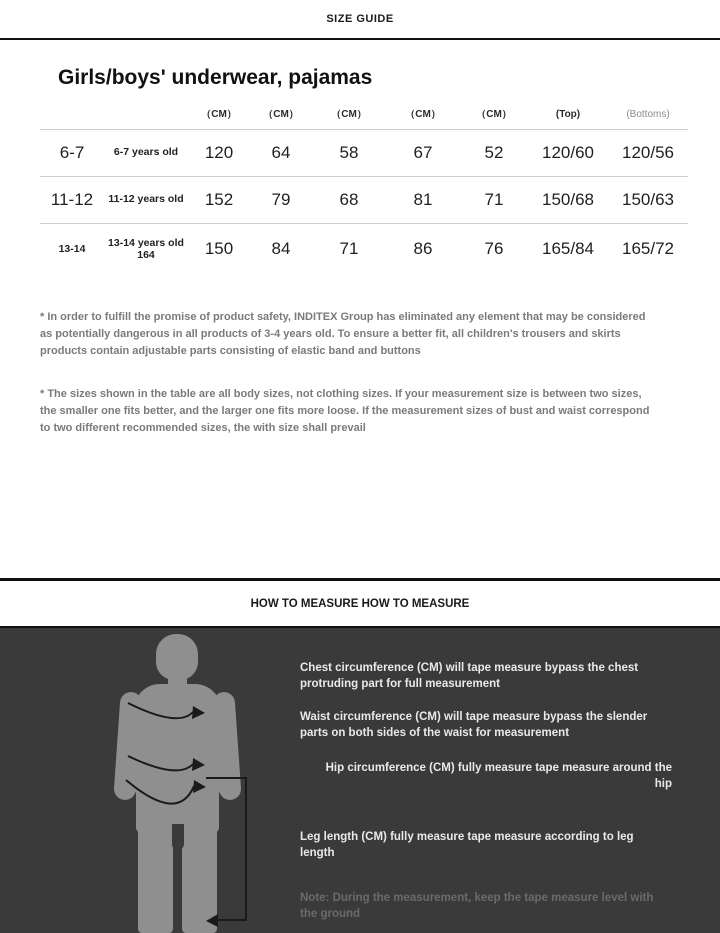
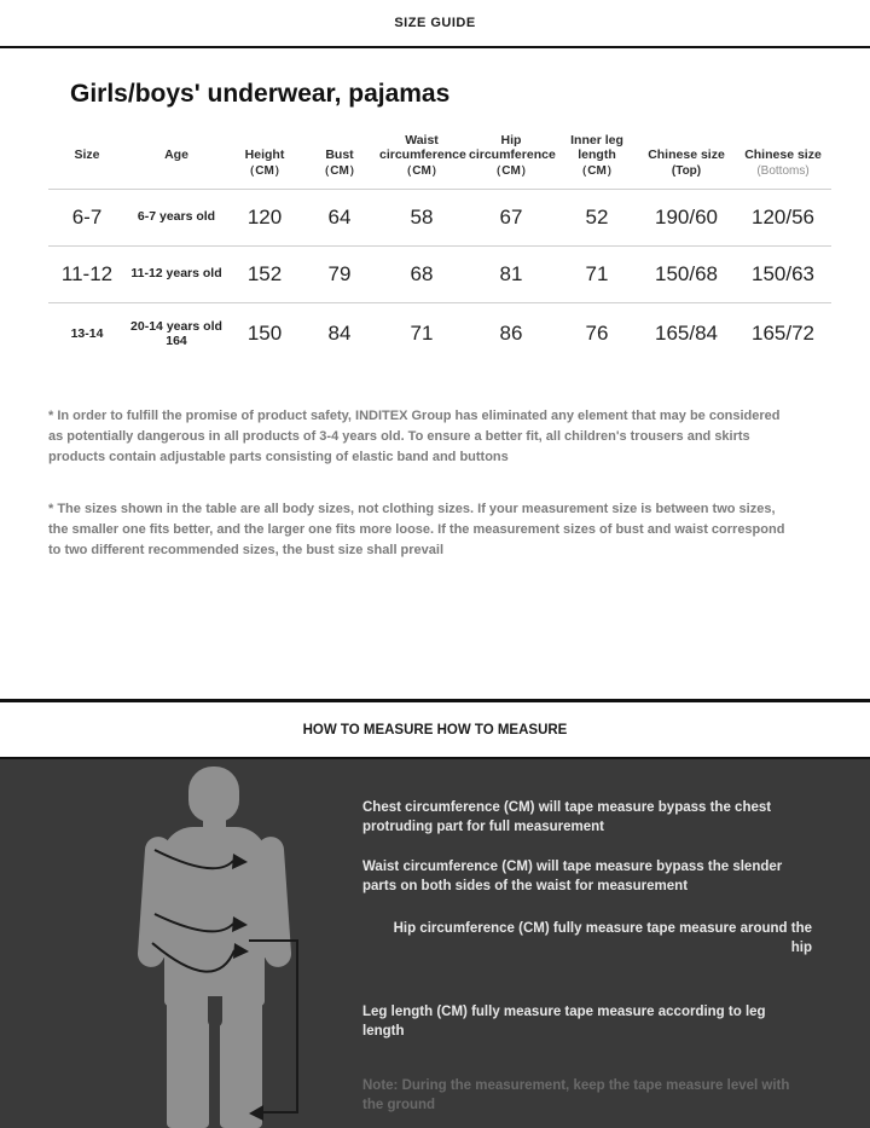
  SIZE GUIDE
  Girls/boys' underwear, pajamas
+ Size	Age	Height	Bust	Waist circumference	Hip circumference	Inner leg length	Chinese size	Chinese size
  		（CM）	（CM）	（CM）	（CM）	（CM）	(Top)	(Bottoms)
- 6-7	6-7 years old	120	64	58	67	52	120/60	120/56
+ 6-7	6-7 years old	120	64	58	67	52	190/60	120/56
  11-12	11-12 years old	152	79	68	81	71	150/68	150/63
- 13-14	13-14 years old 164	150	84	71	86	76	165/84	165/72
+ 13-14	20-14 years old 164	150	84	71	86	76	165/84	165/72
  * In order to fulfill the promise of product safety, INDITEX Group has eliminated any element that may be considered as potentially dangerous in all products of 3-4 years old. To ensure a better fit, all children's trousers and skirts products contain adjustable parts consisting of elastic band and buttons
- * The sizes shown in the table are all body sizes, not clothing sizes. If your measurement size is between two sizes, the smaller one fits better, and the larger one fits more loose. If the measurement sizes of bust and waist correspond to two different recommended sizes, the with size shall prevail
+ * The sizes shown in the table are all body sizes, not clothing sizes. If your measurement size is between two sizes, the smaller one fits better, and the larger one fits more loose. If the measurement sizes of bust and waist correspond to two different recommended sizes, the bust size shall prevail
  HOW TO MEASURE HOW TO MEASURE
  Chest circumference (CM) will tape measure bypass the chest protruding part for full measurement
  Waist circumference (CM) will tape measure bypass the slender parts on both sides of the waist for measurement
  Hip circumference (CM) fully measure tape measure around the hip
  Leg length (CM) fully measure tape measure according to leg length
  Note: During the measurement, keep the tape measure level with the ground
